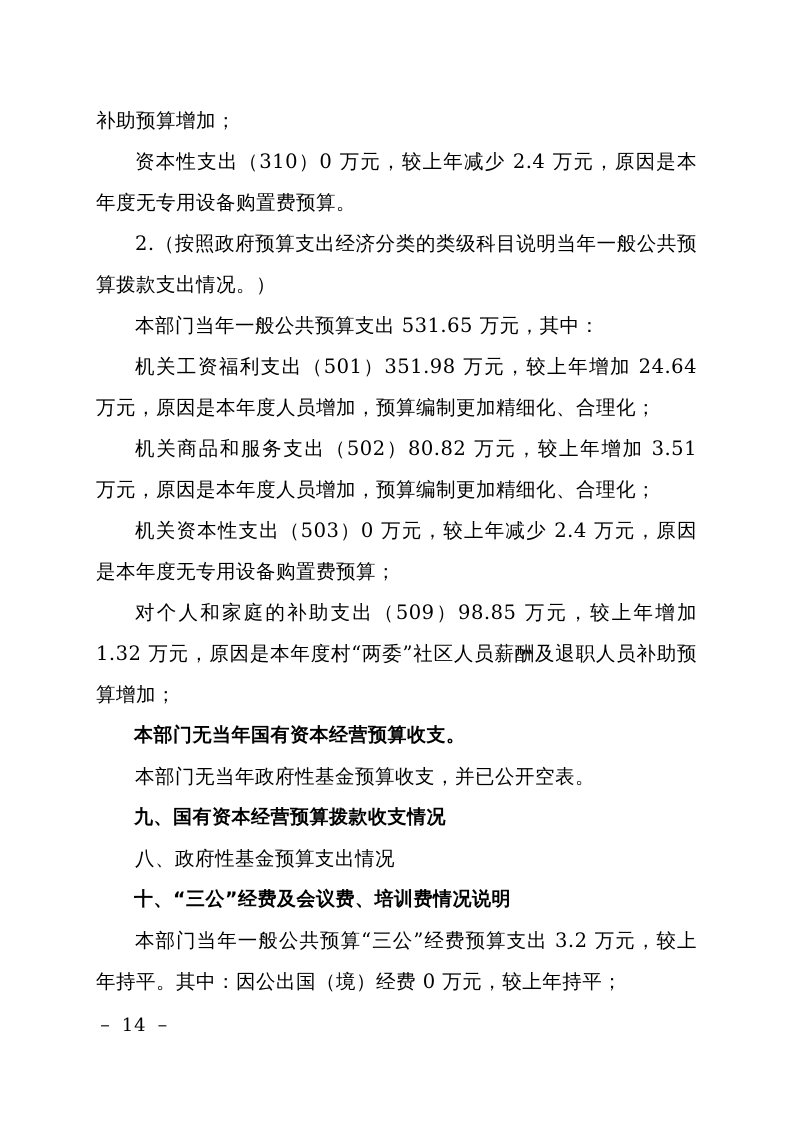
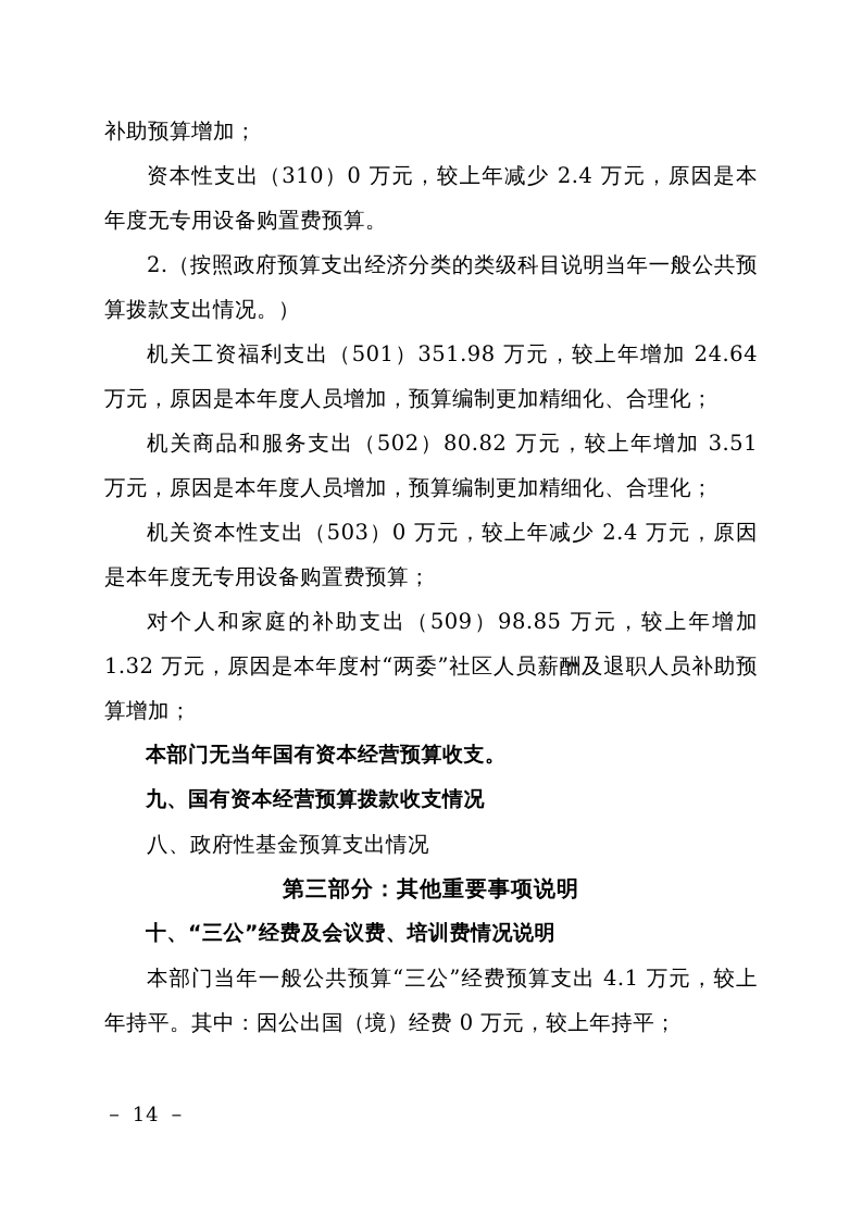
  补助预算增加；
  资本性支出（310）0 万元，较上年减少 2.4 万元，原因是本年度无专用设备购置费预算。
  2.（按照政府预算支出经济分类的类级科目说明当年一般公共预算拨款支出情况。）
- 本部门当年一般公共预算支出 531.65 万元，其中：
  机关工资福利支出（501）351.98 万元，较上年增加 24.64 万元，原因是本年度人员增加，预算编制更加精细化、合理化；
  机关商品和服务支出（502）80.82 万元，较上年增加 3.51 万元，原因是本年度人员增加，预算编制更加精细化、合理化；
  机关资本性支出（503）0 万元，较上年减少 2.4 万元，原因是本年度无专用设备购置费预算；
  对个人和家庭的补助支出（509）98.85 万元，较上年增加 1.32 万元，原因是本年度村“两委”社区人员薪酬及退职人员补助预算增加；
  本部门无当年国有资本经营预算收支。
- 本部门无当年政府性基金预算收支，并已公开空表。
  九、国有资本经营预算拨款收支情况
  八、政府性基金预算支出情况
+ 第三部分：其他重要事项说明
  十、“三公”经费及会议费、培训费情况说明
- 本部门当年一般公共预算“三公”经费预算支出 3.2 万元，较上年持平。其中：因公出国（境）经费 0 万元，较上年持平；
+ 本部门当年一般公共预算“三公”经费预算支出 4.1 万元，较上年持平。其中：因公出国（境）经费 0 万元，较上年持平；
  － 14 －
